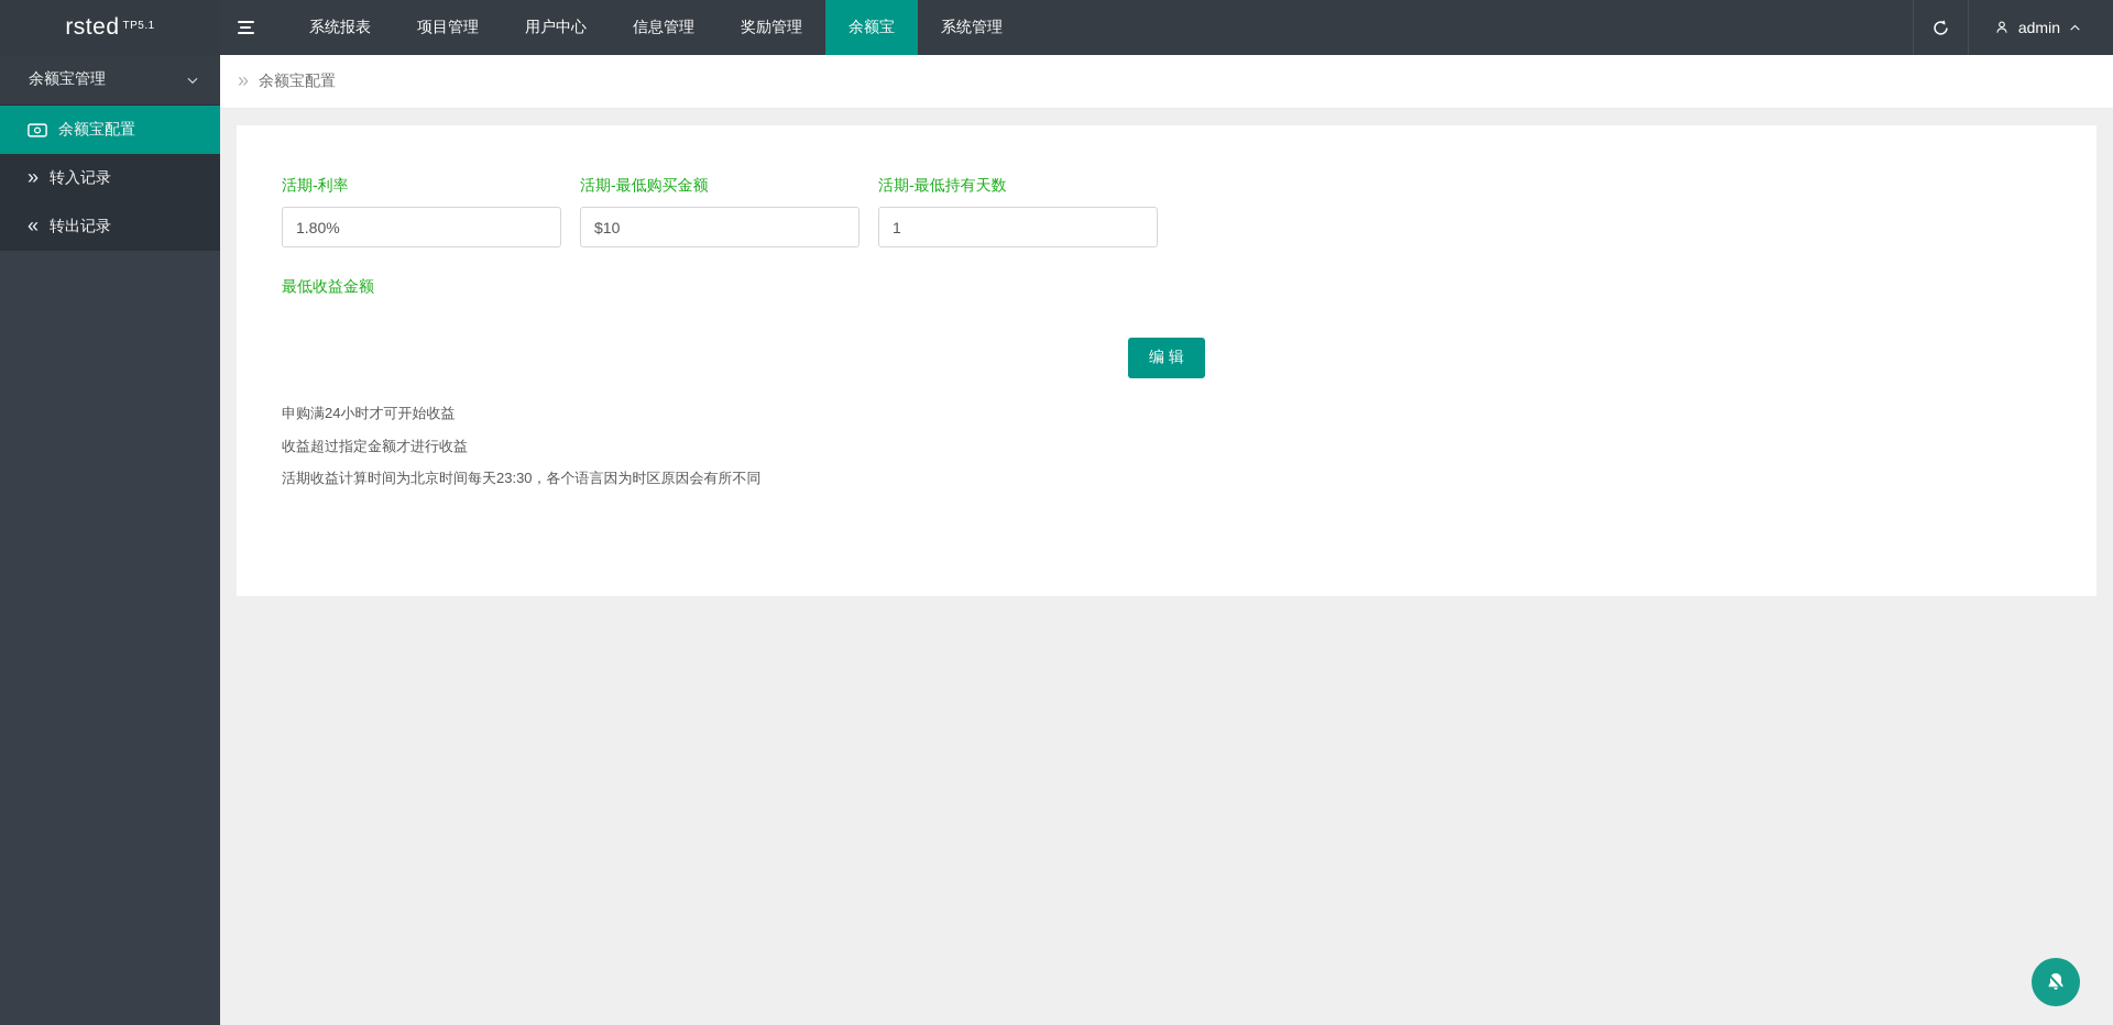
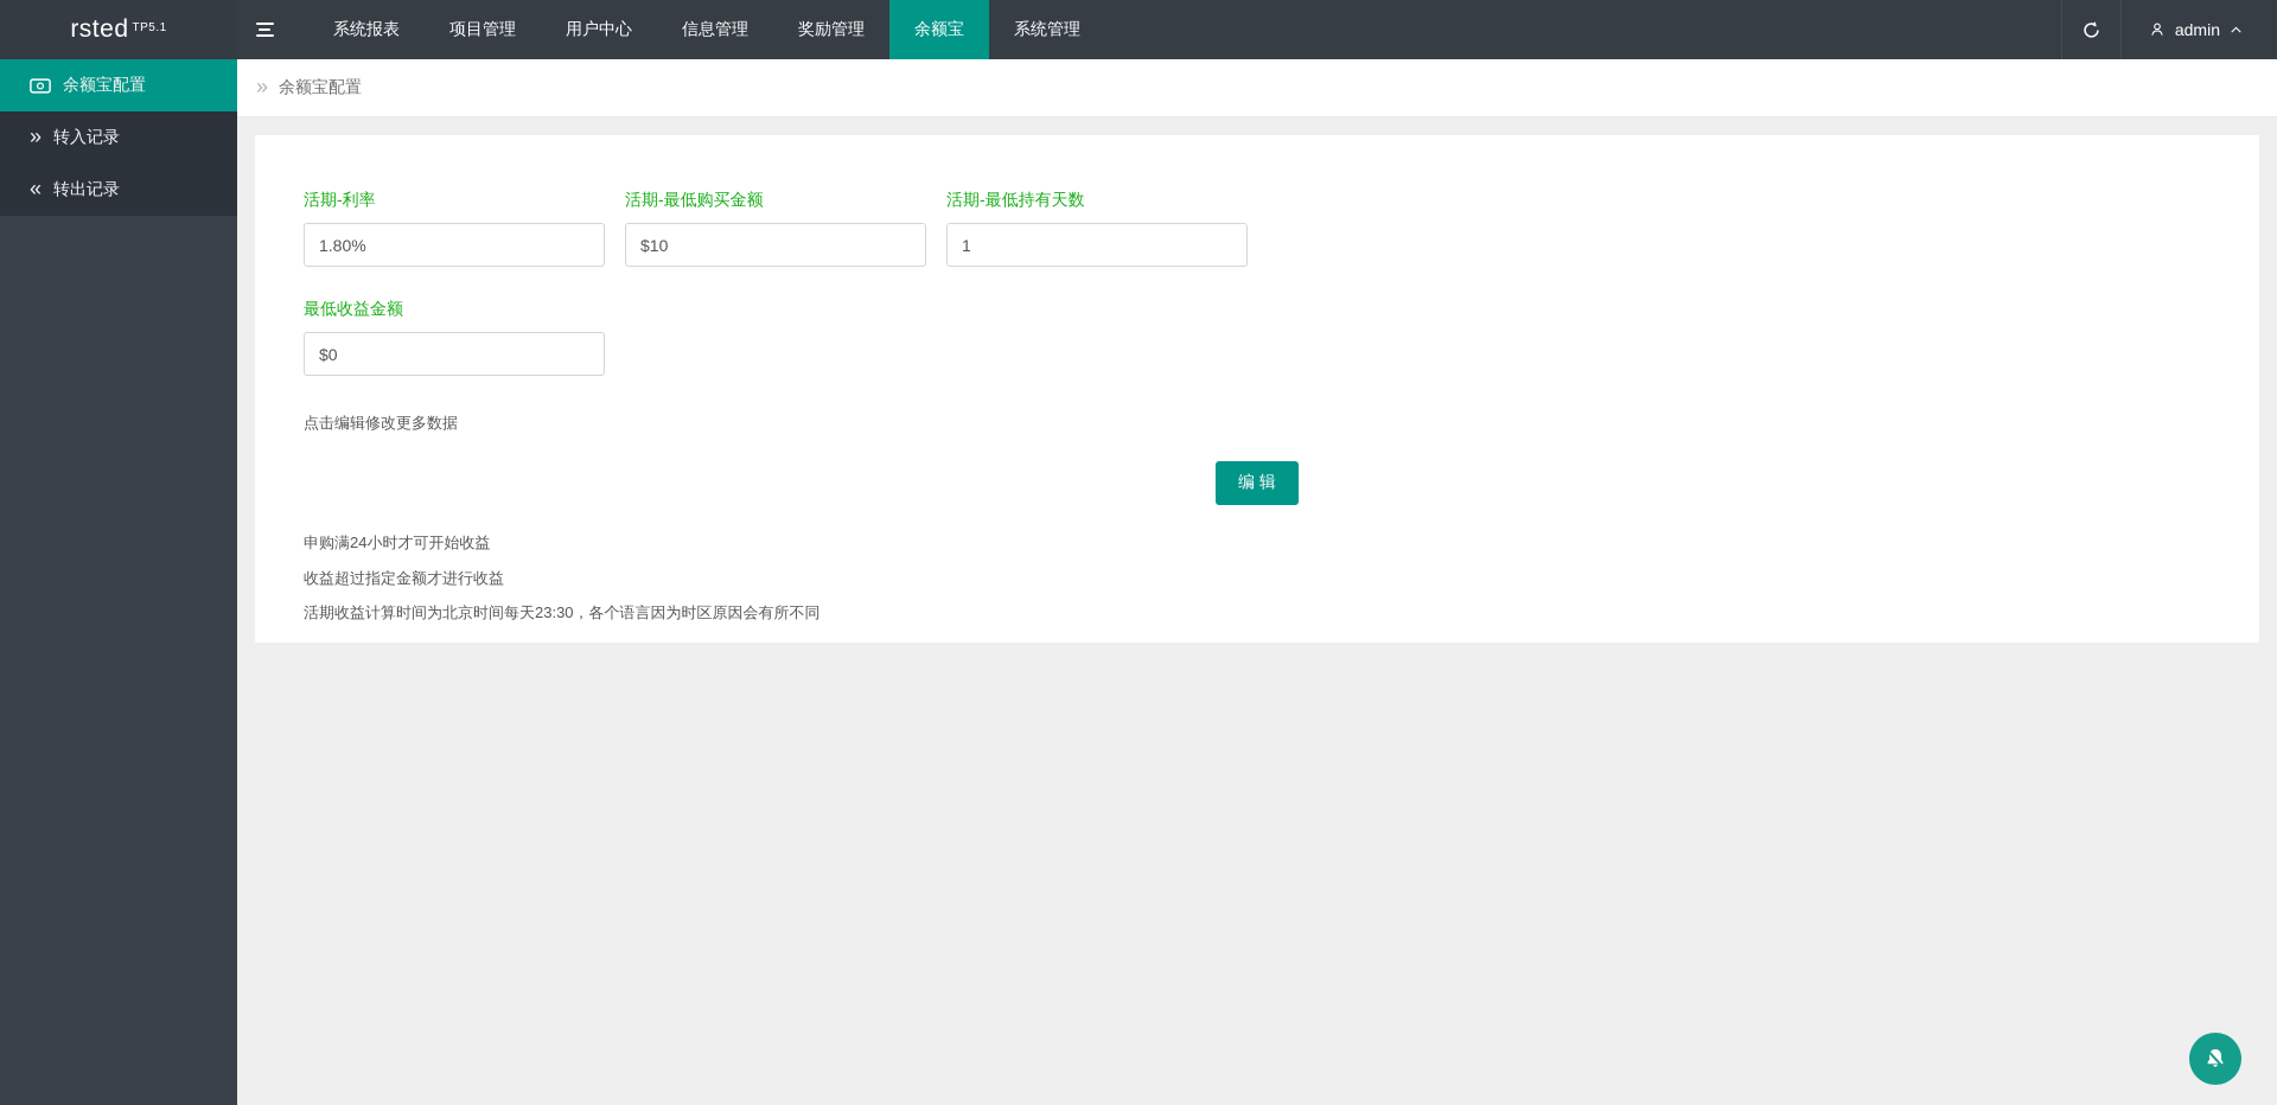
  rsted
  TP5.1
  系统报表
  项目管理
  用户中心
  信息管理
  奖励管理
  余额宝
  系统管理
  admin
- 余额宝管理
  余额宝配置
  »
  转入记录
  «
  转出记录
  »
  余额宝配置
  活期-利率
  1.80%
  活期-最低购买金额
  $10
  活期-最低持有天数
  1
  最低收益金额
+ $0
+ 点击编辑修改更多数据
  编 辑
  申购满24小时才可开始收益
  收益超过指定金额才进行收益
  活期收益计算时间为北京时间每天23:30，各个语言因为时区原因会有所不同
